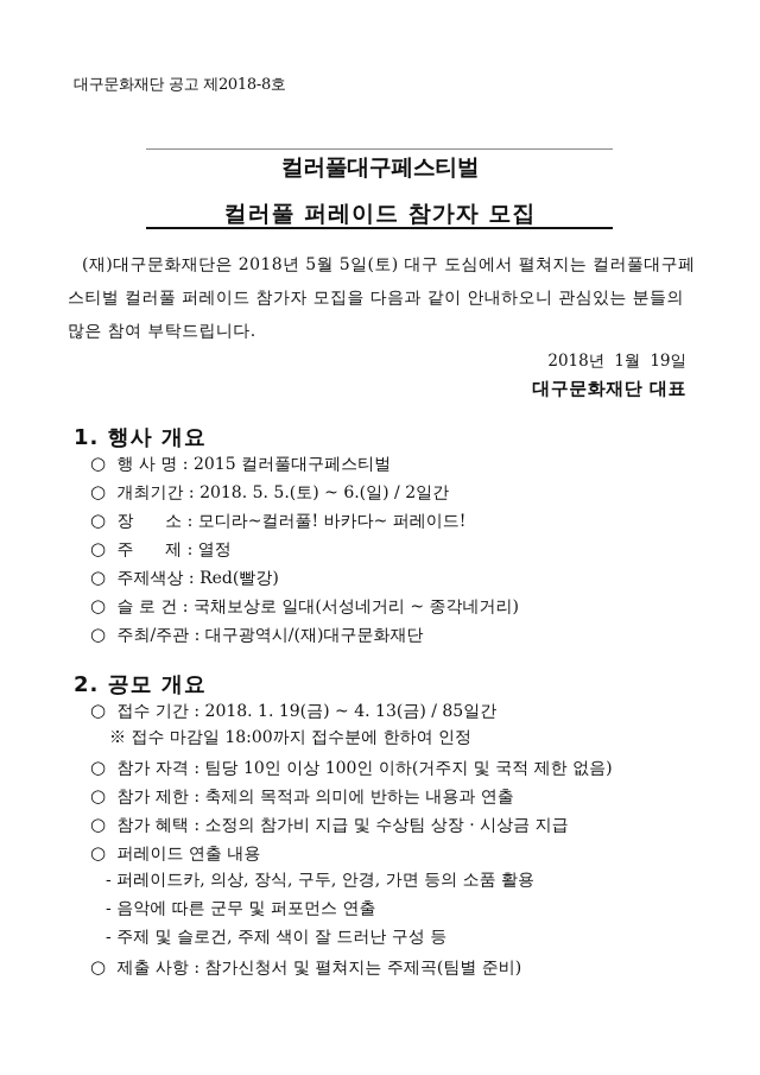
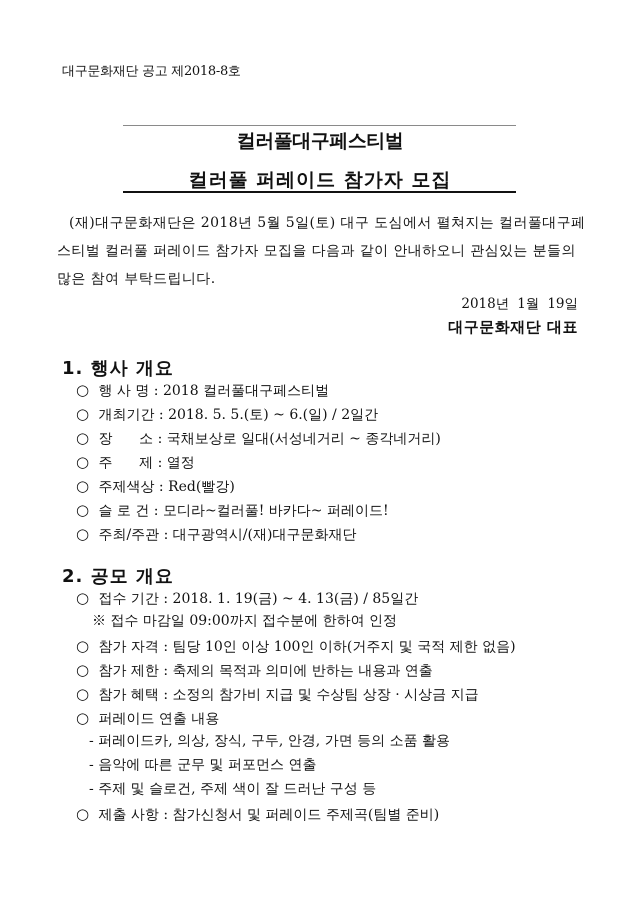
  대구문화재단 공고 제2018-8호
  컬러풀대구페스티벌
  컬러풀 퍼레이드 참가자 모집
  (재)대구문화재단은 2018년 5월 5일(토) 대구 도심에서 펼쳐지는 컬러풀대구페스티벌 컬러풀 퍼레이드 참가자 모집을 다음과 같이 안내하오니 관심있는 분들의 많은 참여 부탁드립니다.
  2018년 1월 19일
  대구문화재단 대표
  1. 행사 개요
- ○ 행 사 명 : 2015 컬러풀대구페스티벌
+ ○ 행 사 명 : 2018 컬러풀대구페스티벌
  ○ 개최기간 : 2018. 5. 5.(토) ~ 6.(일) / 2일간
- ○ 장 소 : 모디라~컬러풀! 바카다~ 퍼레이드!
+ ○ 장 소 : 국채보상로 일대(서성네거리 ~ 종각네거리)
  ○ 주 제 : 열정
  ○ 주제색상 : Red(빨강)
- ○ 슬 로 건 : 국채보상로 일대(서성네거리 ~ 종각네거리)
+ ○ 슬 로 건 : 모디라~컬러풀! 바카다~ 퍼레이드!
  ○ 주최/주관 : 대구광역시/(재)대구문화재단
  2. 공모 개요
  ○ 접수 기간 : 2018. 1. 19(금) ~ 4. 13(금) / 85일간
- ※ 접수 마감일 18:00까지 접수분에 한하여 인정
+ ※ 접수 마감일 09:00까지 접수분에 한하여 인정
  ○ 참가 자격 : 팀당 10인 이상 100인 이하(거주지 및 국적 제한 없음)
  ○ 참가 제한 : 축제의 목적과 의미에 반하는 내용과 연출
  ○ 참가 혜택 : 소정의 참가비 지급 및 수상팀 상장 · 시상금 지급
  ○ 퍼레이드 연출 내용
  - 퍼레이드카, 의상, 장식, 구두, 안경, 가면 등의 소품 활용
  - 음악에 따른 군무 및 퍼포먼스 연출
  - 주제 및 슬로건, 주제 색이 잘 드러난 구성 등
- ○ 제출 사항 : 참가신청서 및 펼쳐지는 주제곡(팀별 준비)
+ ○ 제출 사항 : 참가신청서 및 퍼레이드 주제곡(팀별 준비)
